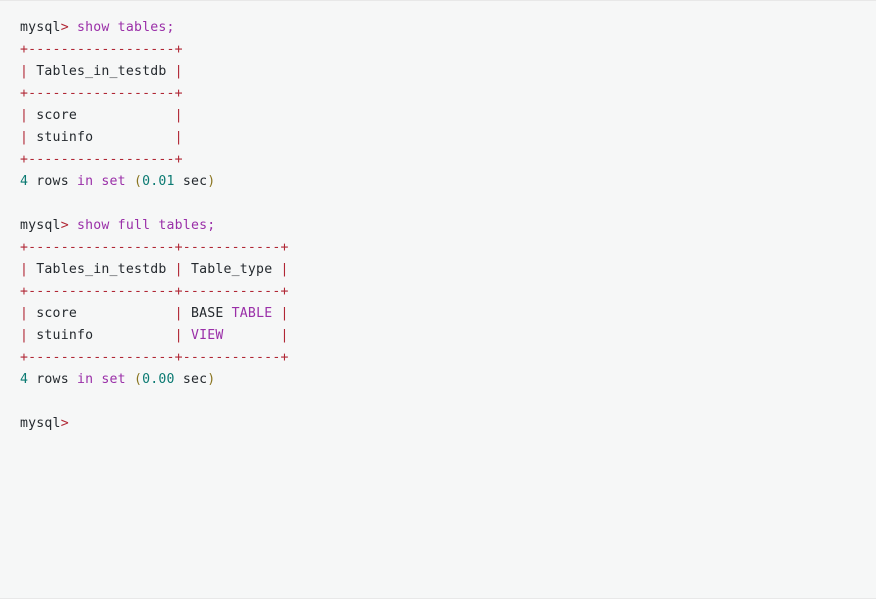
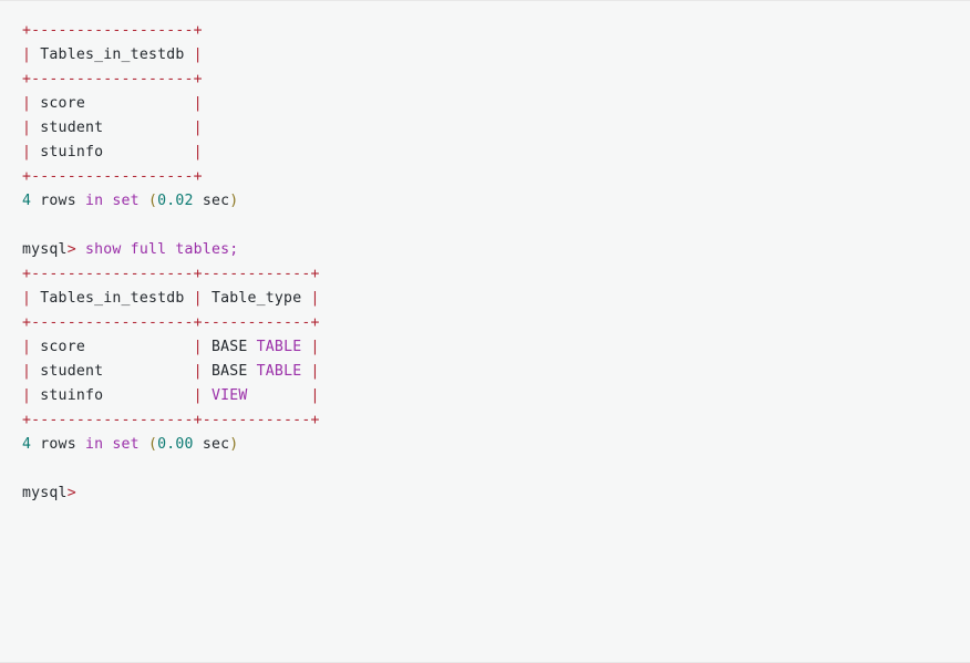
- mysql> show tables;
  +------------------+
  | Tables_in_testdb |
  +------------------+
  | score |
+ | student |
  | stuinfo |
  +------------------+
- 4 rows in set (0.01 sec)
+ 4 rows in set (0.02 sec)
  mysql> show full tables;
  +------------------+------------+
  | Tables_in_testdb | Table_type |
  +------------------+------------+
  | score | BASE TABLE |
+ | student | BASE TABLE |
  | stuinfo | VIEW |
  +------------------+------------+
  4 rows in set (0.00 sec)
  mysql>
